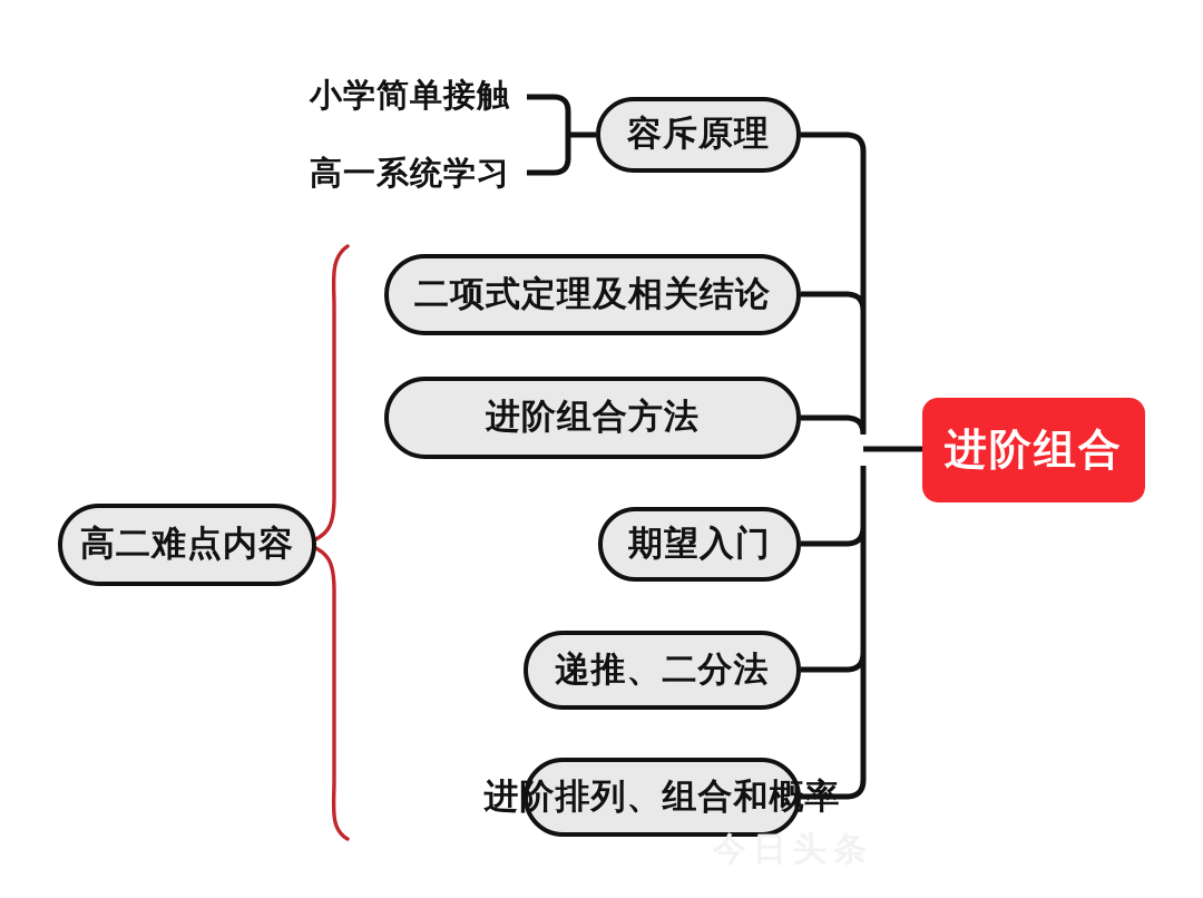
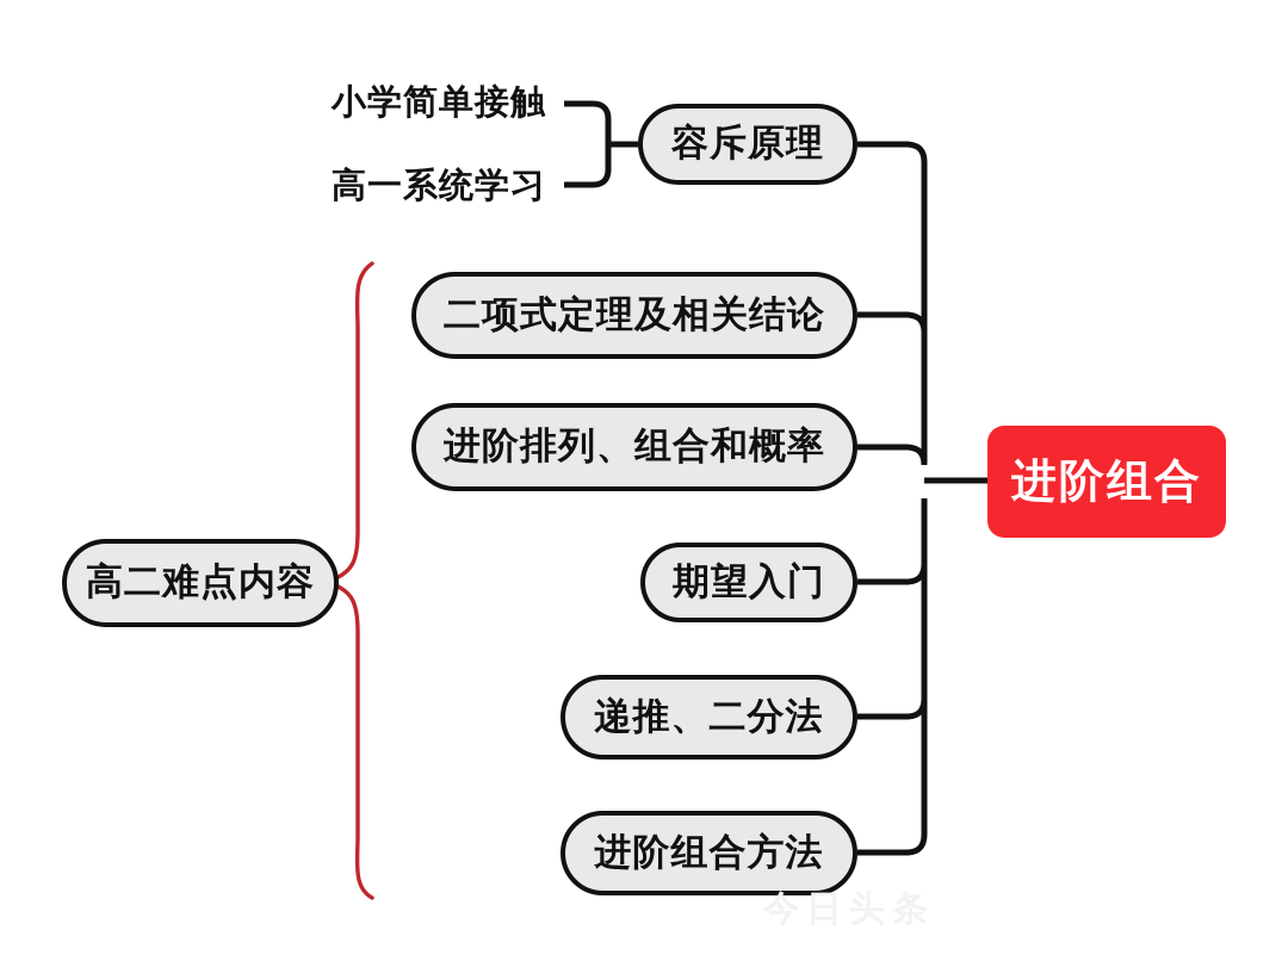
  进阶组合
  容斥原理
  小学简单接触
  高一系统学习
  二项式定理及相关结论
- 进阶组合方法
+ 进阶排列、组合和概率
  期望入门
  递推、二分法
- 进阶排列、组合和概率
+ 进阶组合方法
  高二难点内容
  今日头条
